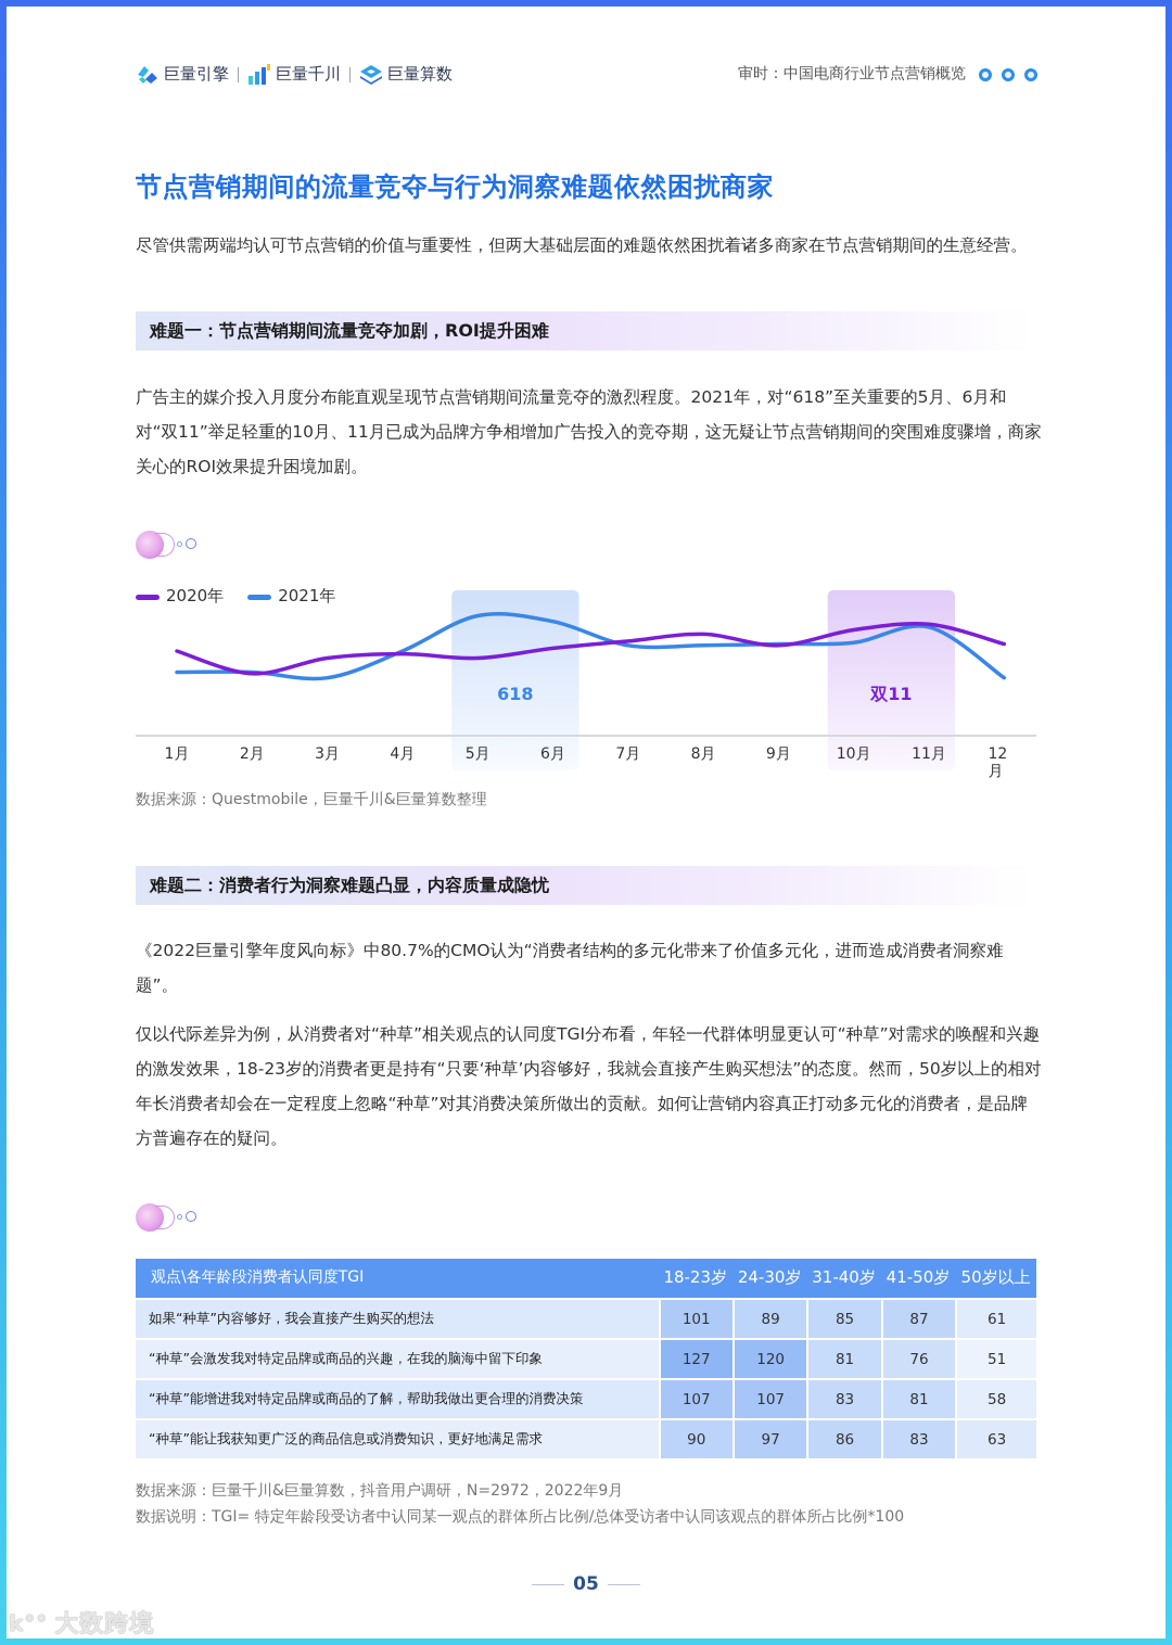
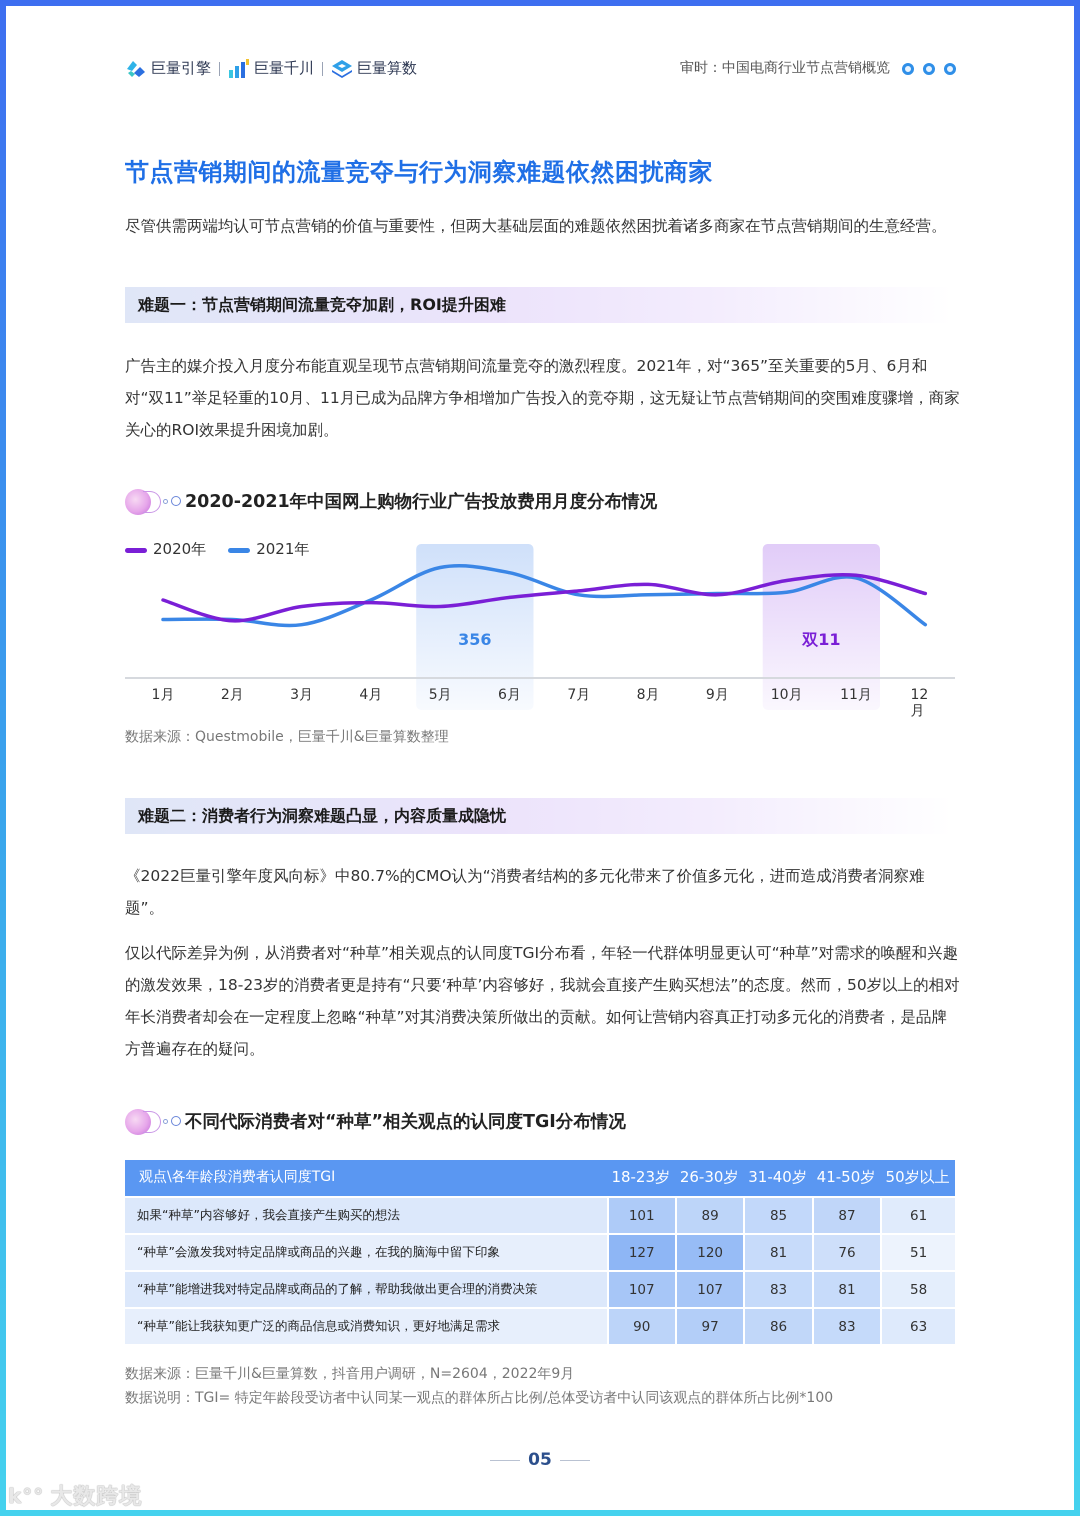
  巨量引擎
  巨量千川
  巨量算数
  审时：中国电商行业节点营销概览
  节点营销期间的流量竞夺与行为洞察难题依然困扰商家
  尽管供需两端均认可节点营销的价值与重要性，但两大基础层面的难题依然困扰着诸多商家在节点营销期间的生意经营。
  难题一：节点营销期间流量竞夺加剧，ROI提升困难
- 广告主的媒介投入月度分布能直观呈现节点营销期间流量竞夺的激烈程度。2021年，对“618”至关重要的5月、6月和对“双11”举足轻重的10月、11月已成为品牌方争相增加广告投入的竞夺期，这无疑让节点营销期间的突围难度骤增，商家关心的ROI效果提升困境加剧。
+ 广告主的媒介投入月度分布能直观呈现节点营销期间流量竞夺的激烈程度。2021年，对“365”至关重要的5月、6月和对“双11”举足轻重的10月、11月已成为品牌方争相增加广告投入的竞夺期，这无疑让节点营销期间的突围难度骤增，商家关心的ROI效果提升困境加剧。
+ 2020-2021年中国网上购物行业广告投放费用月度分布情况
- 618
+ 356
  双11
  1月
  2月
  3月
  4月
  5月
  6月
  7月
  8月
  9月
  10月
  11月
  12月
  2020年
  2021年
  数据来源：Questmobile，巨量千川&巨量算数整理
  难题二：消费者行为洞察难题凸显，内容质量成隐忧
  《2022巨量引擎年度风向标》中80.7%的CMO认为“消费者结构的多元化带来了价值多元化，进而造成消费者洞察难题”。
  仅以代际差异为例，从消费者对“种草”相关观点的认同度TGI分布看，年轻一代群体明显更认可“种草”对需求的唤醒和兴趣的激发效果，18-23岁的消费者更是持有“只要‘种草’内容够好，我就会直接产生购买想法”的态度。然而，50岁以上的相对年长消费者却会在一定程度上忽略“种草”对其消费决策所做出的贡献。如何让营销内容真正打动多元化的消费者，是品牌方普遍存在的疑问。
+ 不同代际消费者对“种草”相关观点的认同度TGI分布情况
- 观点\各年龄段消费者认同度TGI	18-23岁	24-30岁	31-40岁	41-50岁	50岁以上
+ 观点\各年龄段消费者认同度TGI	18-23岁	26-30岁	31-40岁	41-50岁	50岁以上
  如果“种草”内容够好，我会直接产生购买的想法	101	89	85	87	61
  “种草”会激发我对特定品牌或商品的兴趣，在我的脑海中留下印象	127	120	81	76	51
  “种草”能增进我对特定品牌或商品的了解，帮助我做出更合理的消费决策	107	107	83	81	58
  “种草”能让我获知更广泛的商品信息或消费知识，更好地满足需求	90	97	86	83	63
- 数据来源：巨量千川&巨量算数，抖音用户调研，N=2972，2022年9月
+ 数据来源：巨量千川&巨量算数，抖音用户调研，N=2604，2022年9月
  数据说明：TGI= 特定年龄段受访者中认同某一观点的群体所占比例/总体受访者中认同该观点的群体所占比例*100
  05
  k°°
  大数跨境
